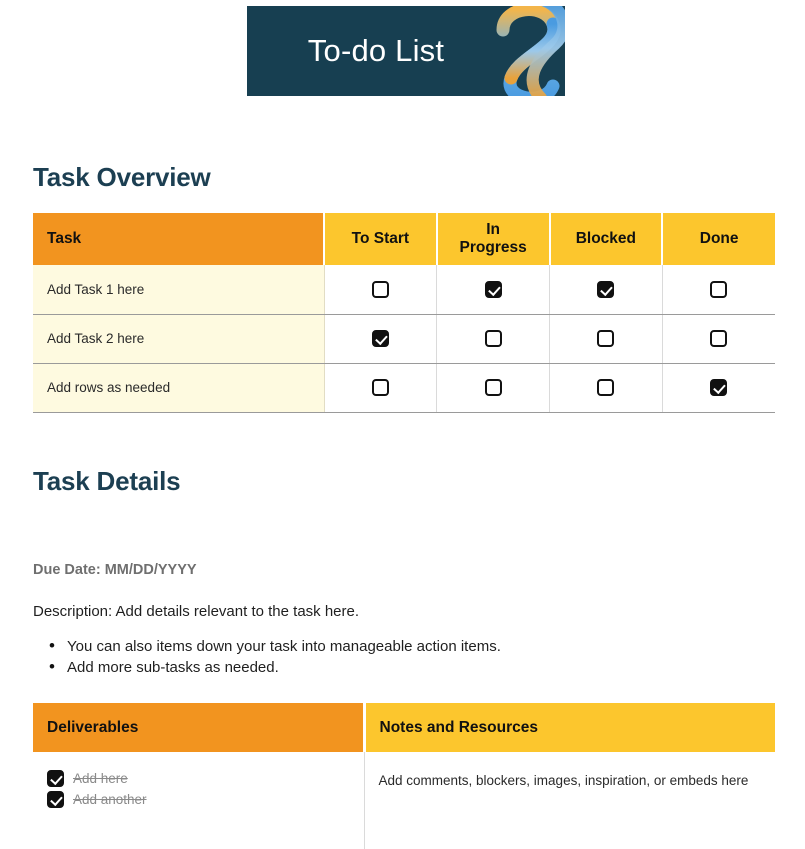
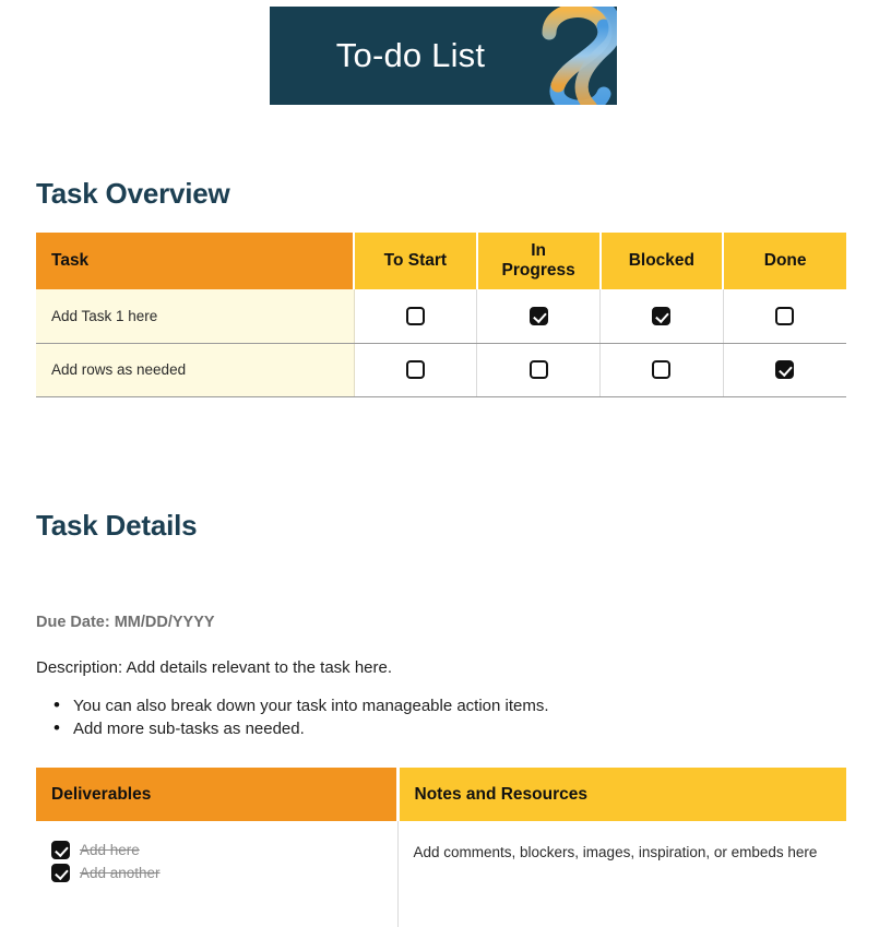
  To-do List
  Task Overview
  Task	To Start	In Progress	Blocked	Done
  Add Task 1 here
- Add Task 2 here
  Add rows as needed
  Task Details
  Due Date: MM/DD/YYYY
  Description: Add details relevant to the task here.
- You can also items down your task into manageable action items.
+ You can also break down your task into manageable action items.
  Add more sub-tasks as needed.
  Deliverables	Notes and Resources
  Add here Add another	Add comments, blockers, images, inspiration, or embeds here
